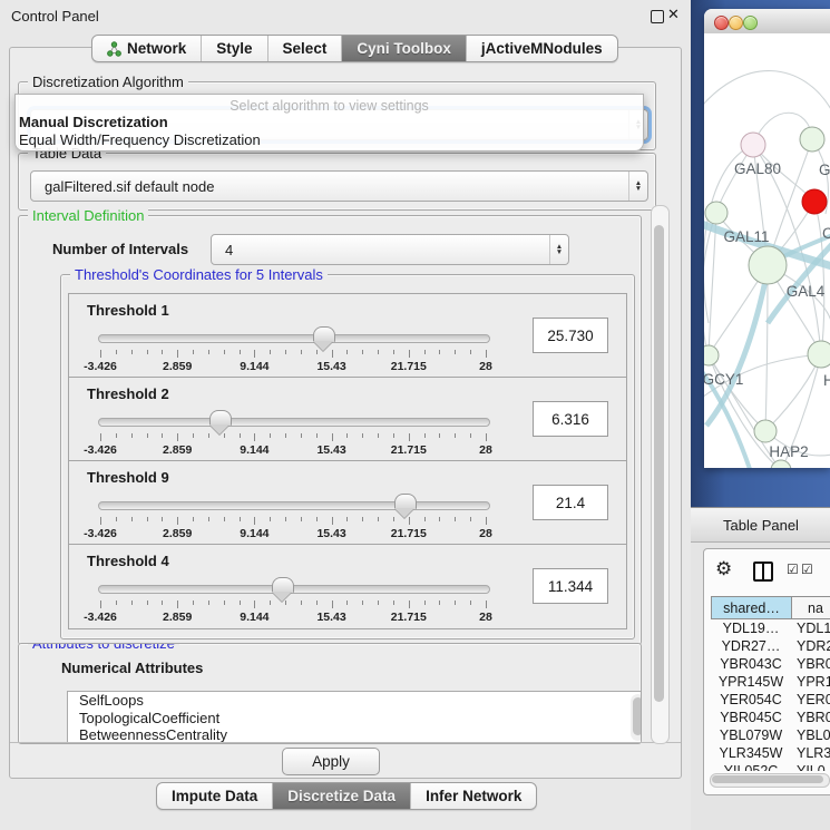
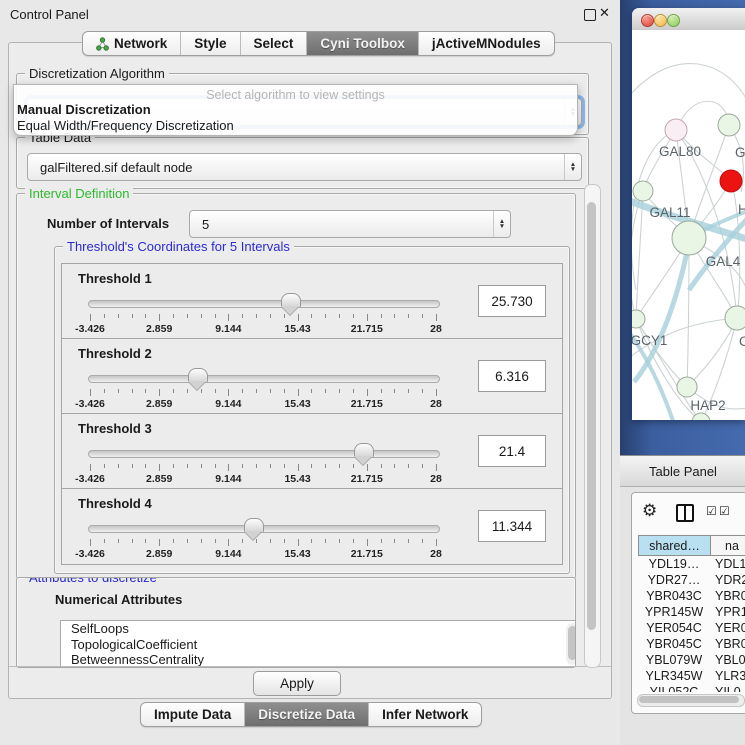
  Control Panel
  ✕
  Network
  Style
  Select
  Cyni Toolbox
  jActiveMNodules
  Discretization Algorithm
  Table Data
  galFiltered.sif default node
  Interval Definition
  Number of Intervals
- 4
+ 5
  Threshold's Coordinates for 5 Intervals
  Threshold 1
  -3.426
  2.859
  9.144
  15.43
  21.715
  28
  25.730
  Threshold 2
  -3.426
  2.859
  9.144
  15.43
  21.715
  28
  6.316
- Threshold 9
+ Threshold 3
  -3.426
  2.859
  9.144
  15.43
  21.715
  28
  21.4
  Threshold 4
  -3.426
  2.859
  9.144
  15.43
  21.715
  28
  11.344
  Attributes to discretize
  Numerical Attributes
  SelfLoops
  TopologicalCoefficient
  BetweennessCentrality
  Apply
  Select algorithm to view settings
  Manual Discretization
  Equal Width/Frequency Discretization
  Impute Data
  Discretize Data
  Infer Network
  GAL80
- C
+ H
  GAL11
  GAL4
  GCY1
- H
+ C
  HAP2
  Table Panel
  ⚙
  ☑
  ☑
  shared…
  na
  YDL19…
  YDL1
  YDR27…
  YDR
  YBR043C
  YBR0
  YPR145W
  YPR1
  YER054C
  YER0
  YBR045C
  YBR0
  YBL079W
  YBL0
  YLR345W
  YLR3
